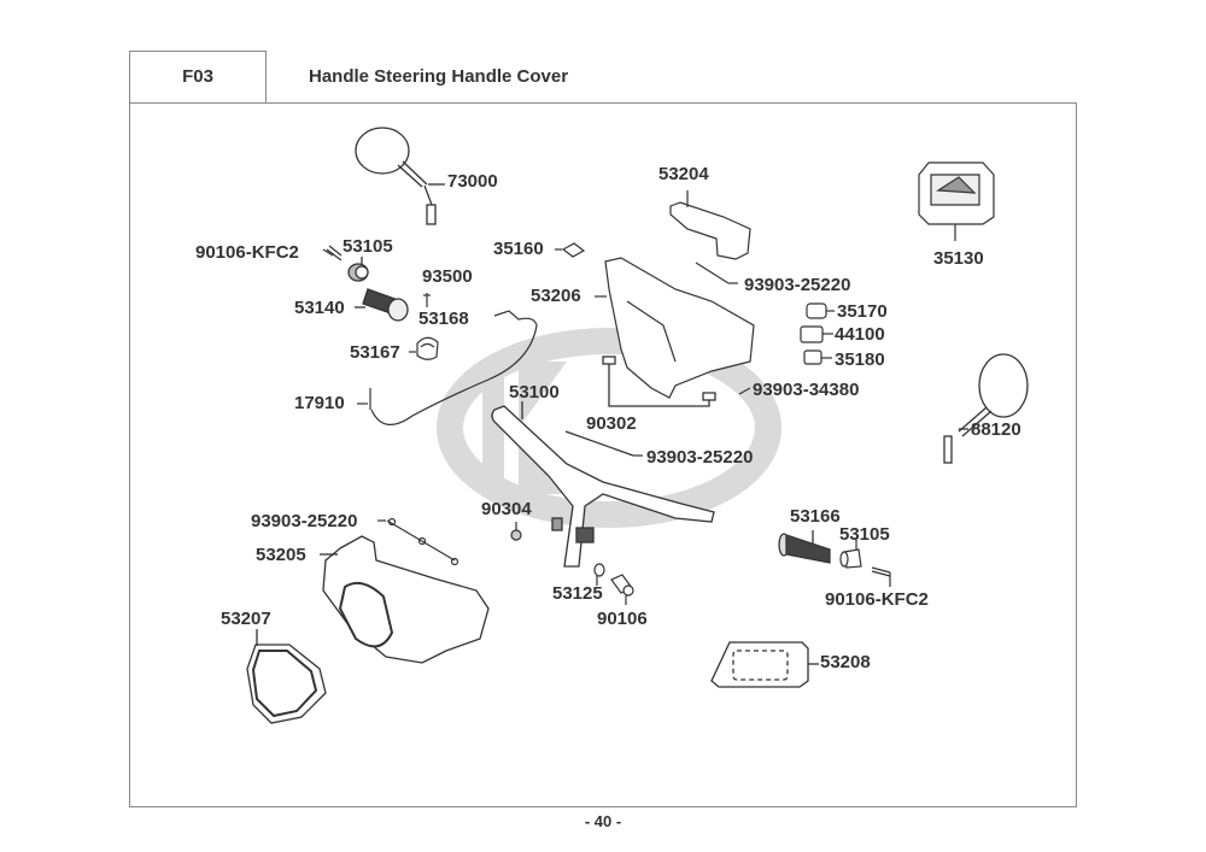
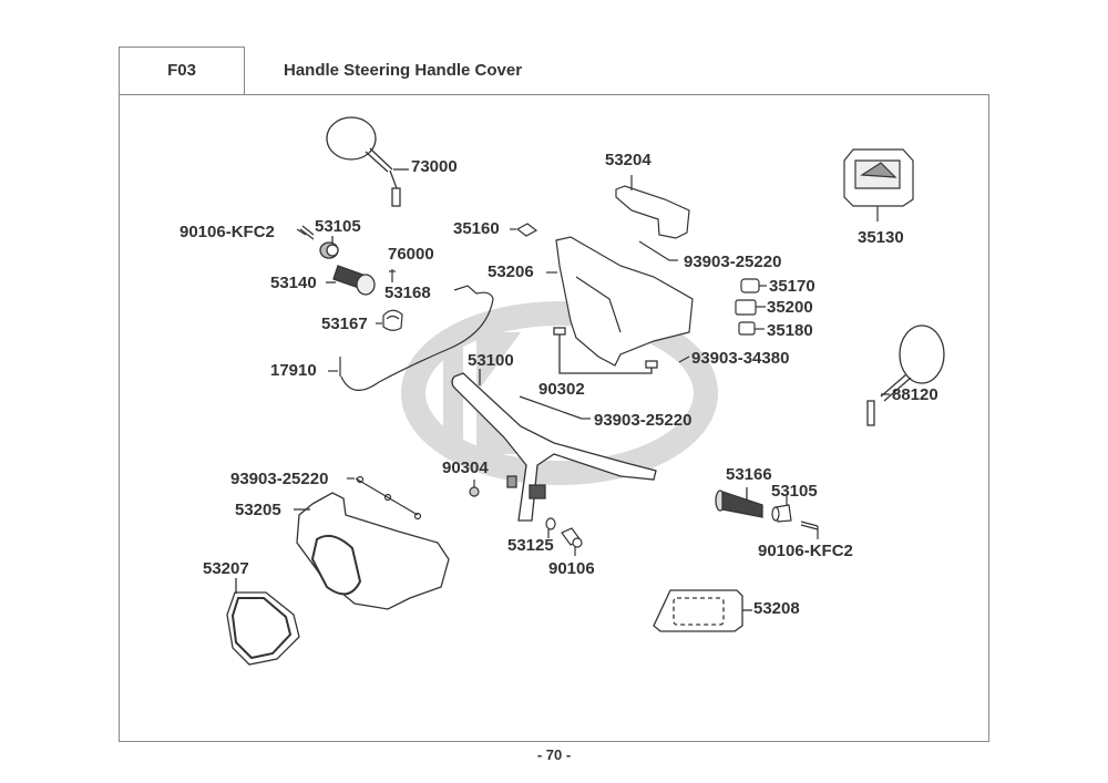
  F03
  Handle Steering Handle Cover
  73000
  90106-KFC2
  53105
- 93500
+ 76000
  53140
  53168
  53167
  17910
  53204
  35160
  53206
  93903-25220
  35170
- 44100
+ 35200
  35180
  93903-34380
  35130
  53100
  90302
  93903-25220
  88120
  93903-25220
  90304
  53205
  53166
  53105
  53125
  90106
  90106-KFC2
  53207
  53208
- - 40 -
+ - 70 -
